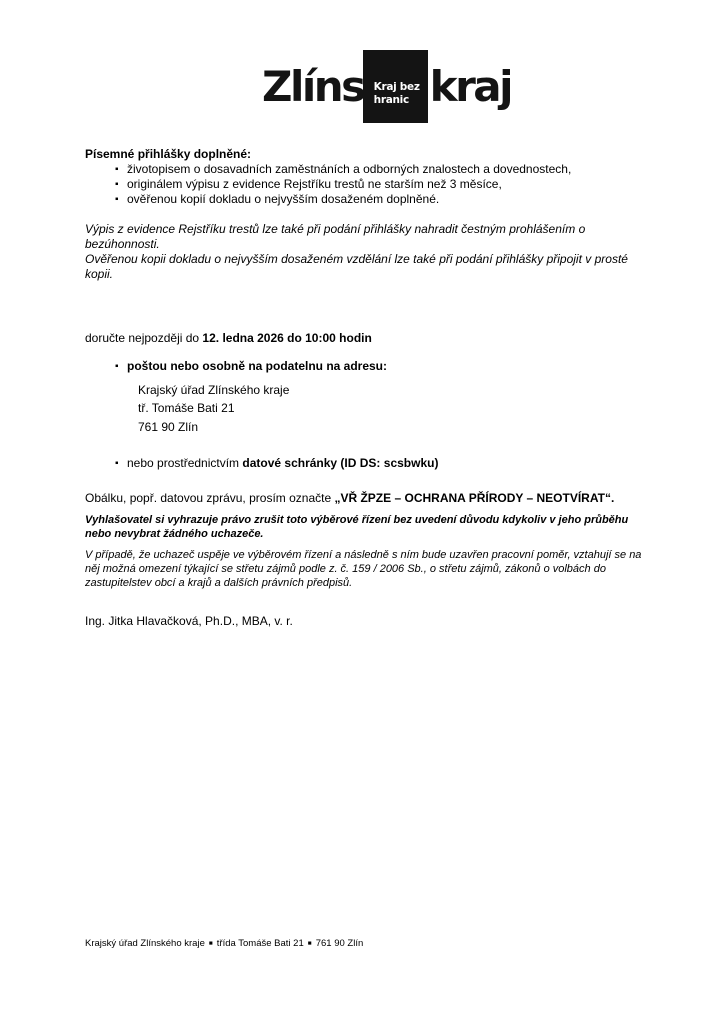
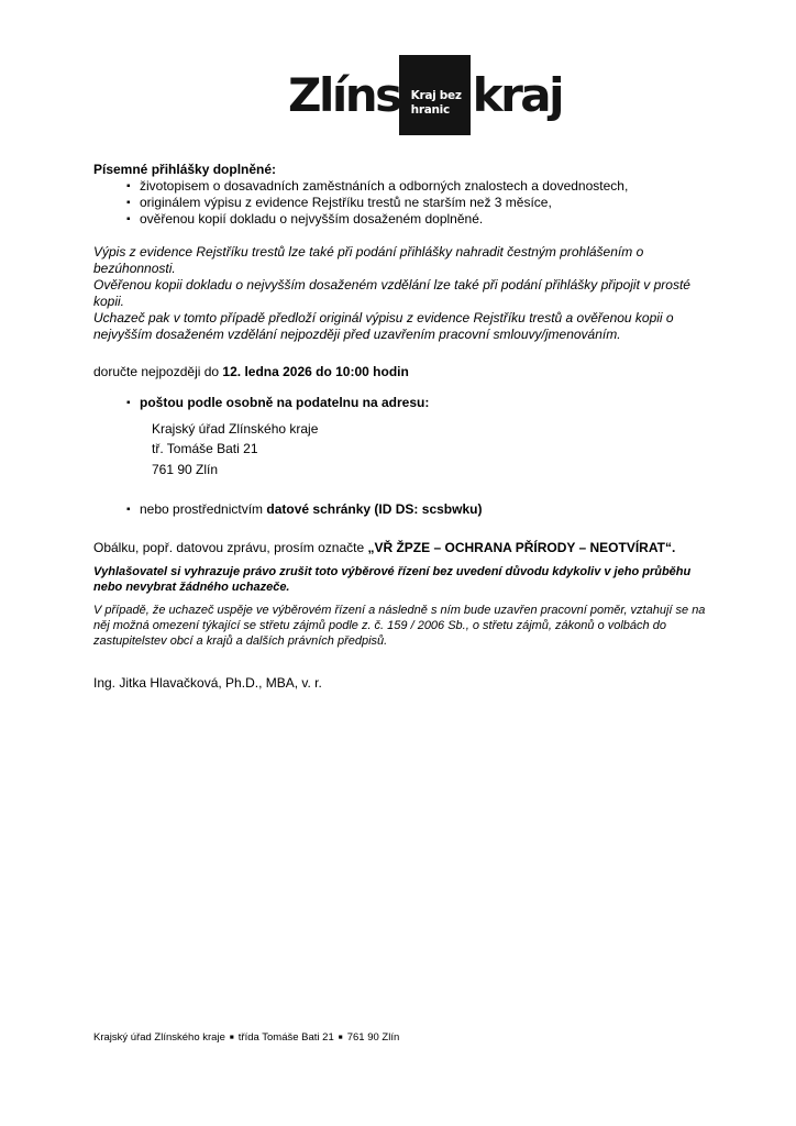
  Zlíns
  Kraj bez
  hranic
  kraj
  Písemné přihlášky doplněné:
  ▪
  životopisem o dosavadních zaměstnáních a odborných znalostech a dovednostech,
  ▪
  originálem výpisu z evidence Rejstříku trestů ne starším než 3 měsíce,
  ▪
  ověřenou kopií dokladu o nejvyšším dosaženém doplněné.
  Výpis z evidence Rejstříku trestů lze také při podání přihlášky nahradit čestným prohlášením o bezúhonnosti.
  Ověřenou kopii dokladu o nejvyšším dosaženém vzdělání lze také při podání přihlášky připojit v prosté kopii.
+ Uchazeč pak v tomto případě předloží originál výpisu z evidence Rejstříku trestů a ověřenou kopii o nejvyšším dosaženém vzdělání nejpozději před uzavřením pracovní smlouvy/jmenováním.
  doručte nejpozději do 12. ledna 2026 do 10:00 hodin
  ▪
- poštou nebo osobně na podatelnu na adresu:
+ poštou podle osobně na podatelnu na adresu:
  Krajský úřad Zlínského kraje
  tř. Tomáše Bati 21
  761 90 Zlín
  ▪
  nebo prostřednictvím datové schránky (ID DS: scsbwku)
  Obálku, popř. datovou zprávu, prosím označte „VŘ ŽPZE – OCHRANA PŘÍRODY – NEOTVÍRAT“.
  Vyhlašovatel si vyhrazuje právo zrušit toto výběrové řízení bez uvedení důvodu kdykoliv v jeho průběhu nebo nevybrat žádného uchazeče.
  V případě, že uchazeč uspěje ve výběrovém řízení a následně s ním bude uzavřen pracovní poměr, vztahují se na něj možná omezení týkající se střetu zájmů podle z. č. 159 / 2006 Sb., o střetu zájmů, zákonů o volbách do zastupitelstev obcí a krajů a dalších právních předpisů.
  Ing. Jitka Hlavačková, Ph.D., MBA, v. r.
  Krajský úřad Zlínského kraje třída Tomáše Bati 21 761 90 Zlín
